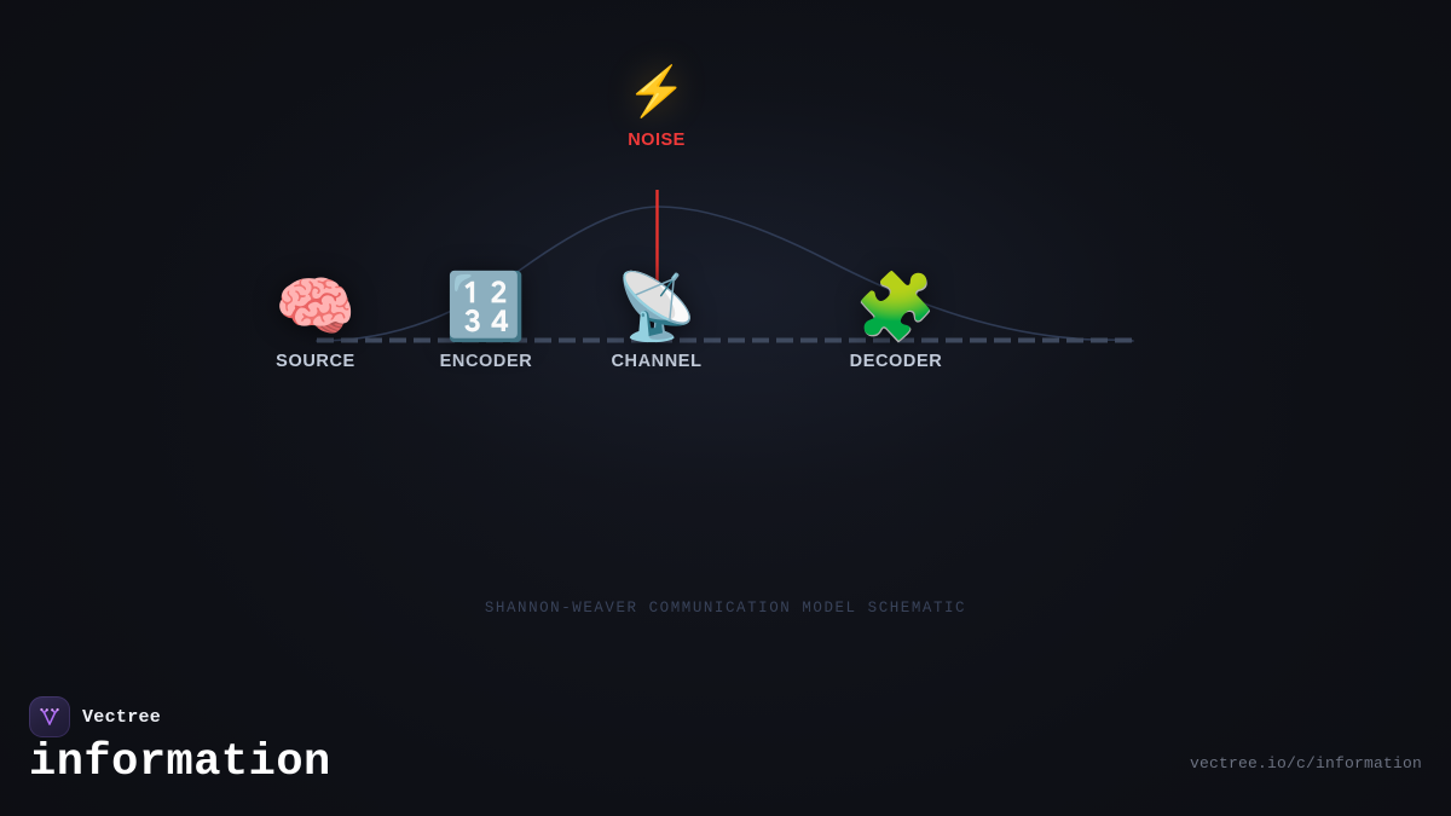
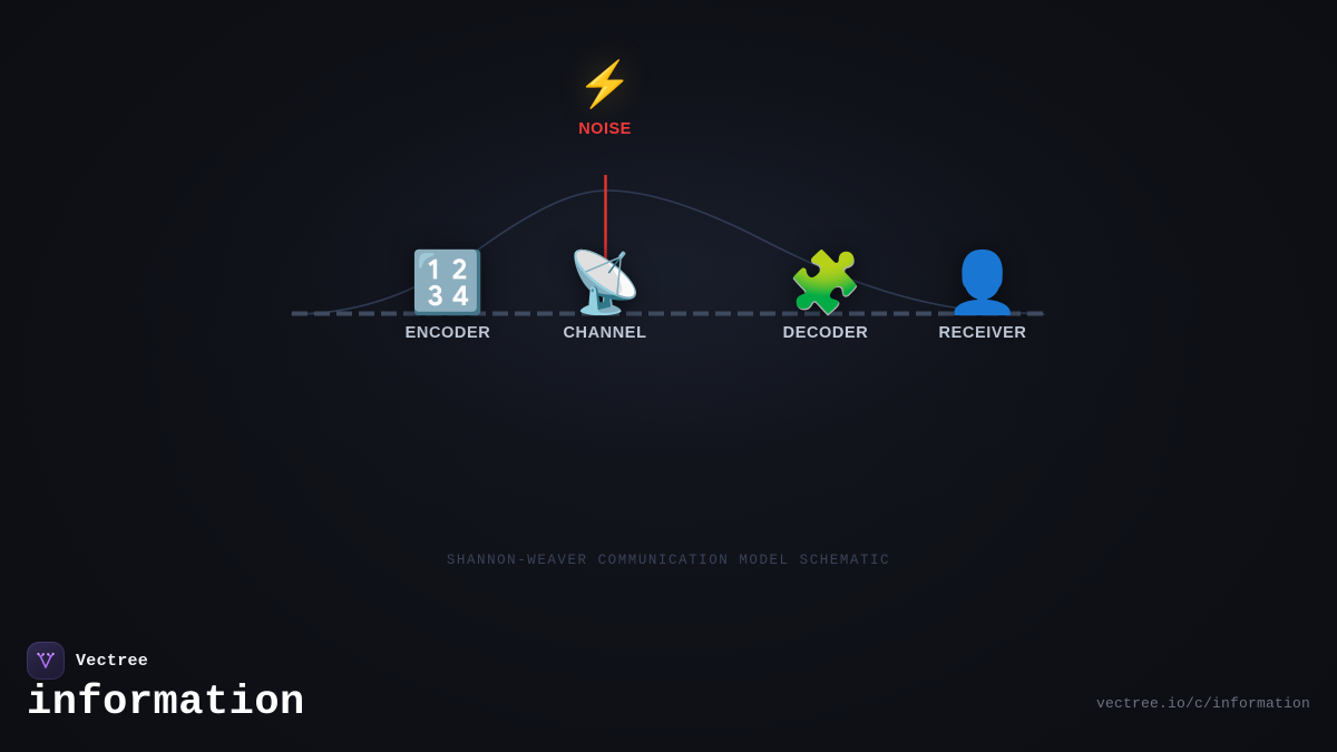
  ⚡
  NOISE
- 🧠
- SOURCE
  🔢
  ENCODER
  📡
  CHANNEL
  🧩
  DECODER
+ 👤
+ RECEIVER
  SHANNON-WEAVER COMMUNICATION MODEL SCHEMATIC
  Vectree
  information
  vectree.io/c/information
